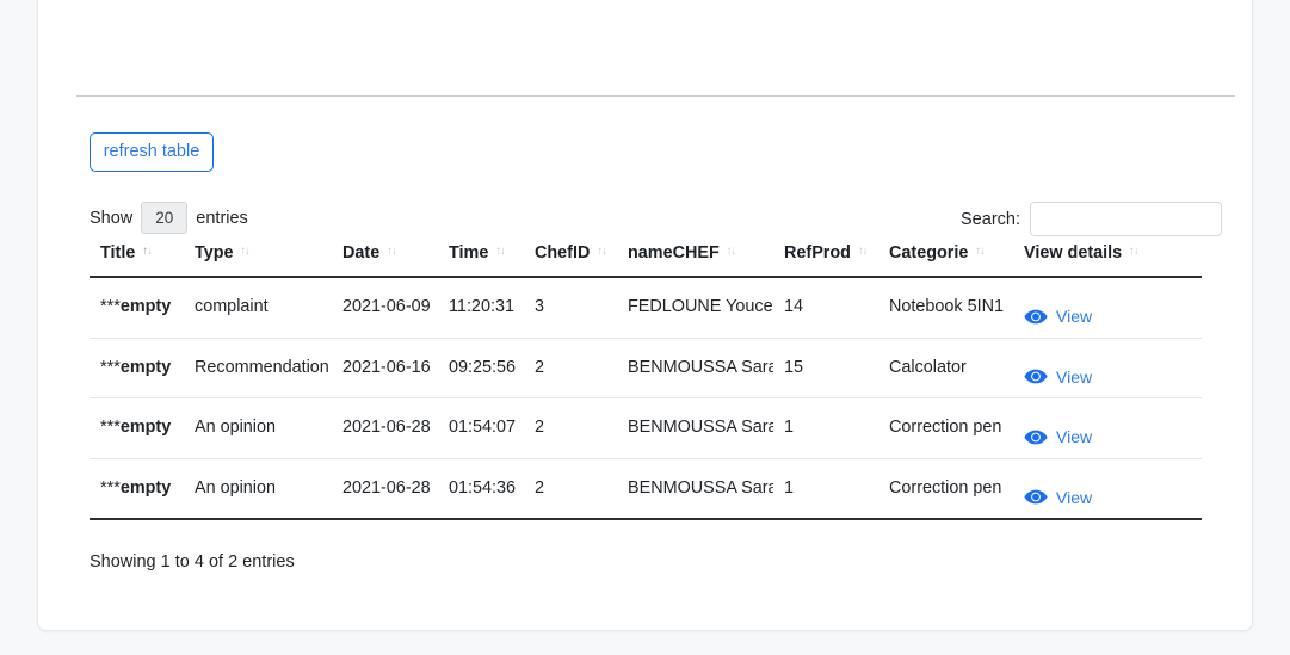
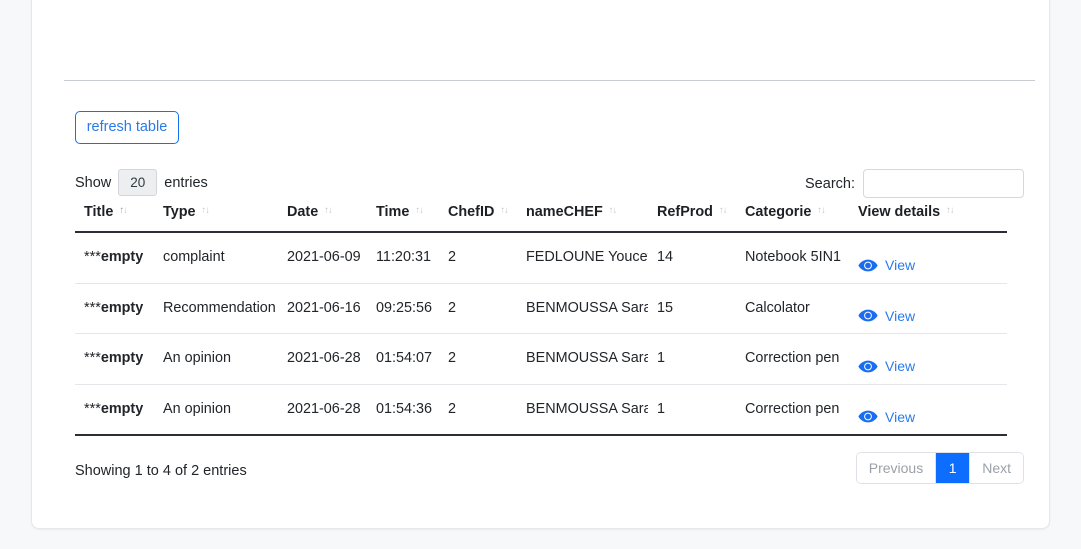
  refresh table
  Show
  20
  entries
  Search:
  Title ↑↓	Type ↑↓	Date ↑↓	Time ↑↓	ChefID ↑↓	nameCHEF ↑↓	RefProd ↑↓	Categorie ↑↓	View details ↑↓
- ***empty	complaint	2021-06-09	11:20:31	3	FEDLOUNE Youce	14	Notebook 5IN1	View
+ ***empty	complaint	2021-06-09	11:20:31	2	FEDLOUNE Youce	14	Notebook 5IN1	View
  ***empty	Recommendation	2021-06-16	09:25:56	2	BENMOUSSA Sara	15	Calcolator	View
  ***empty	An opinion	2021-06-28	01:54:07	2	BENMOUSSA Sara	1	Correction pen	View
  ***empty	An opinion	2021-06-28	01:54:36	2	BENMOUSSA Sara	1	Correction pen	View
  Showing 1 to 4 of 2 entries
+ Previous
+ 1
+ Next
